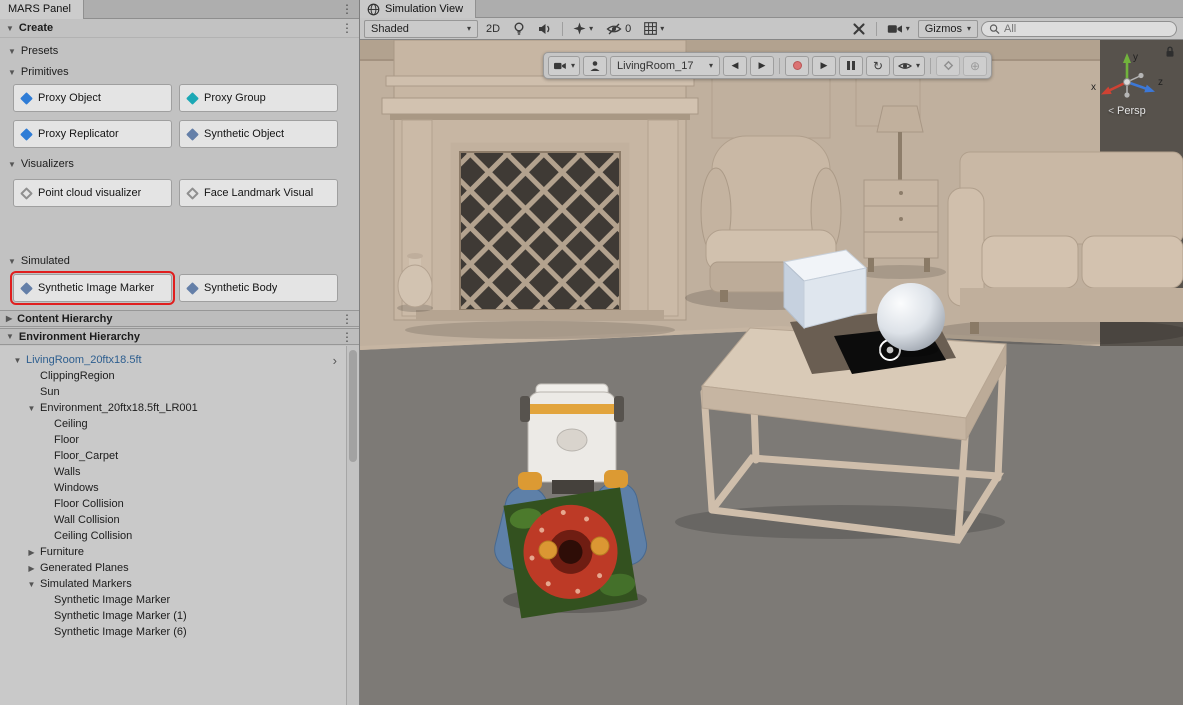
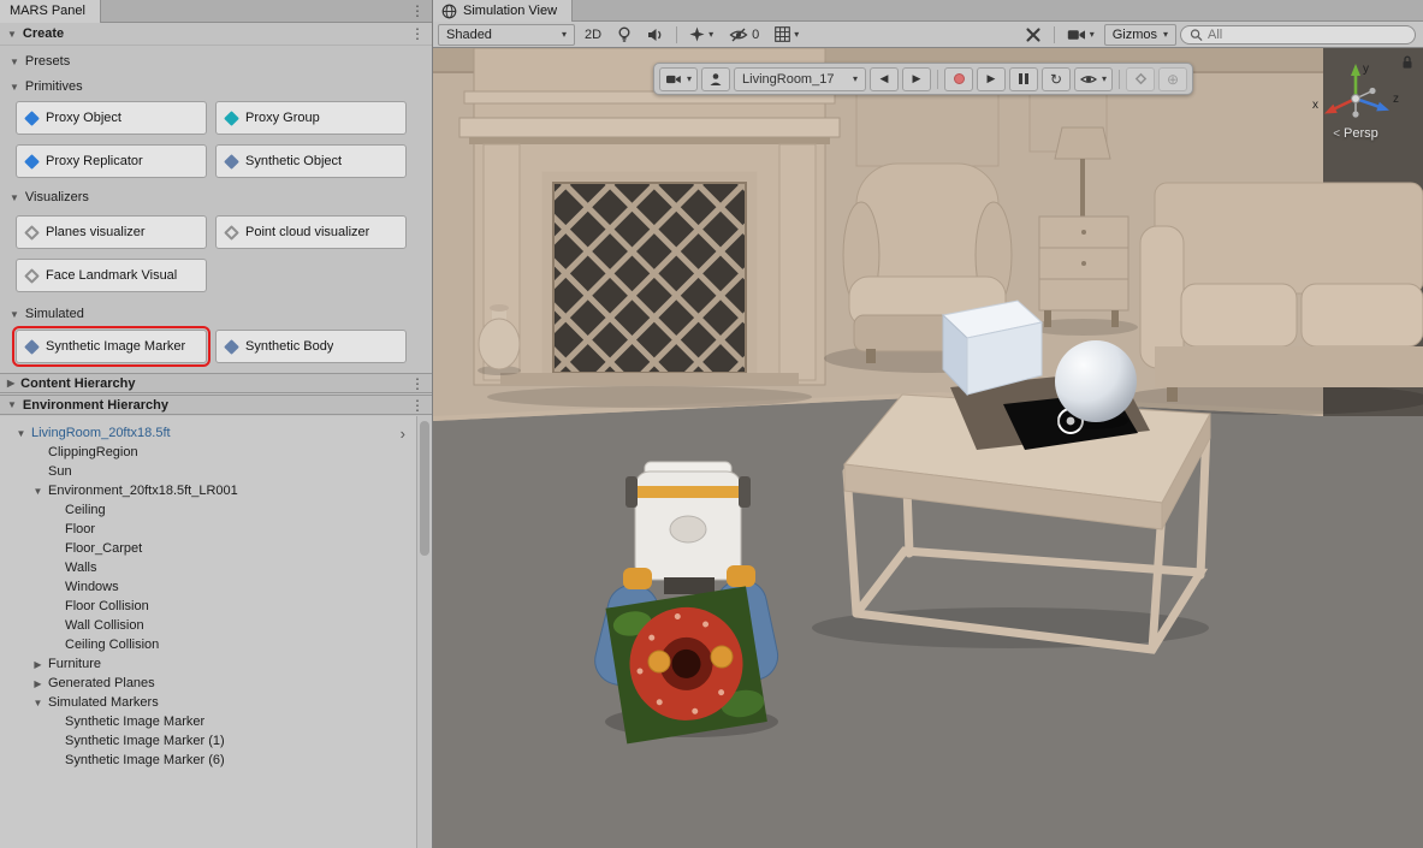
  MARS Panel
  ⋮
  ▼
  Create
  ⋮
  ▼
  Presets
  ▼
  Primitives
  Proxy Object
  Proxy Group
  Proxy Replicator
  Synthetic Object
  ▼
  Visualizers
+ Planes visualizer
  Point cloud visualizer
  Face Landmark Visual
  ▼
  Simulated
  Synthetic Image Marker
  Synthetic Body
  ▶
  Content Hierarchy
  ⋮
  ▼
  Environment Hierarchy
  ⋮
  ▼
  LivingRoom_20ftx18.5ft
  ClippingRegion
  Sun
  ▼
  Environment_20ftx18.5ft_LR001
  Ceiling
  Floor
  Floor_Carpet
  Walls
  Windows
  Floor Collision
  Wall Collision
  Ceiling Collision
  ▶
  Furniture
  ▶
  Generated Planes
  ▼
  Simulated Markers
  Synthetic Image Marker
  Synthetic Image Marker (1)
  Synthetic Image Marker (6)
  ›
  Simulation View
  Shaded
  ▾
  2D
  ▾
  0
  ▾
  ▾
  Gizmos
  ▾
  All
  ▾
  LivingRoom_17
  ▾
  ◀
  ▶
  ▶
  ↻
  ▾
  ⊕
  y
  x
  z
  < Persp
